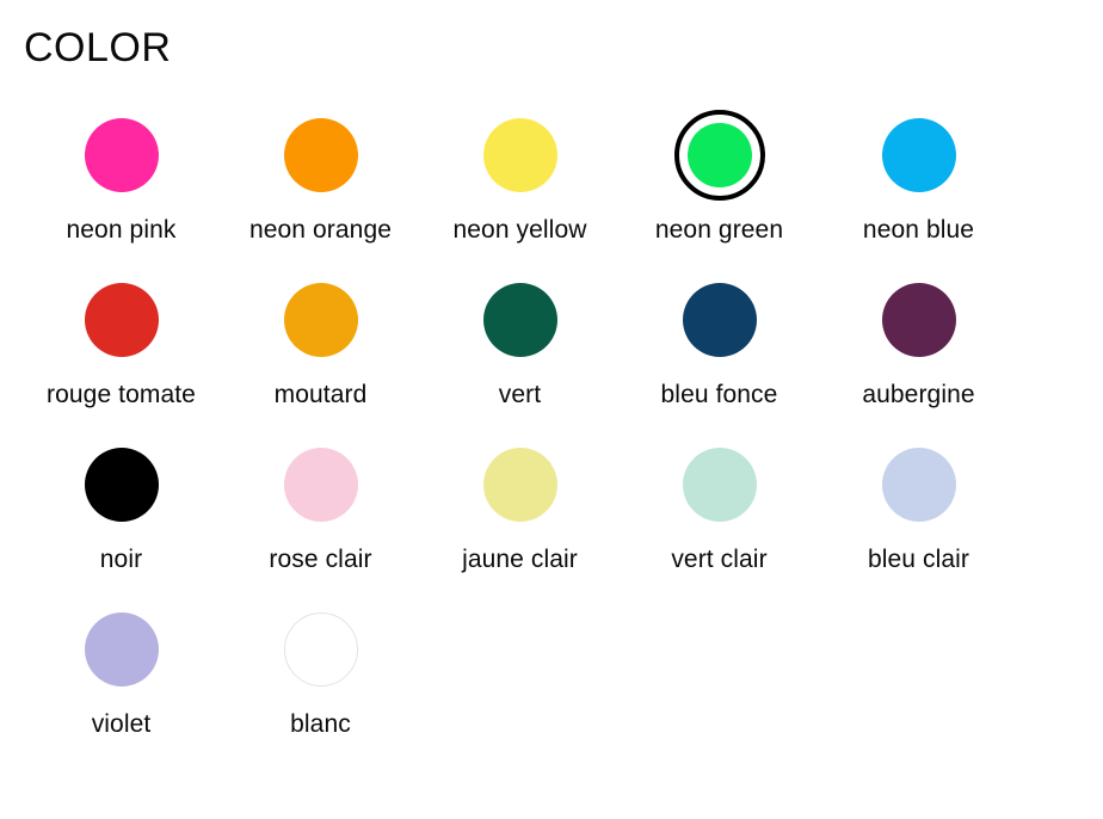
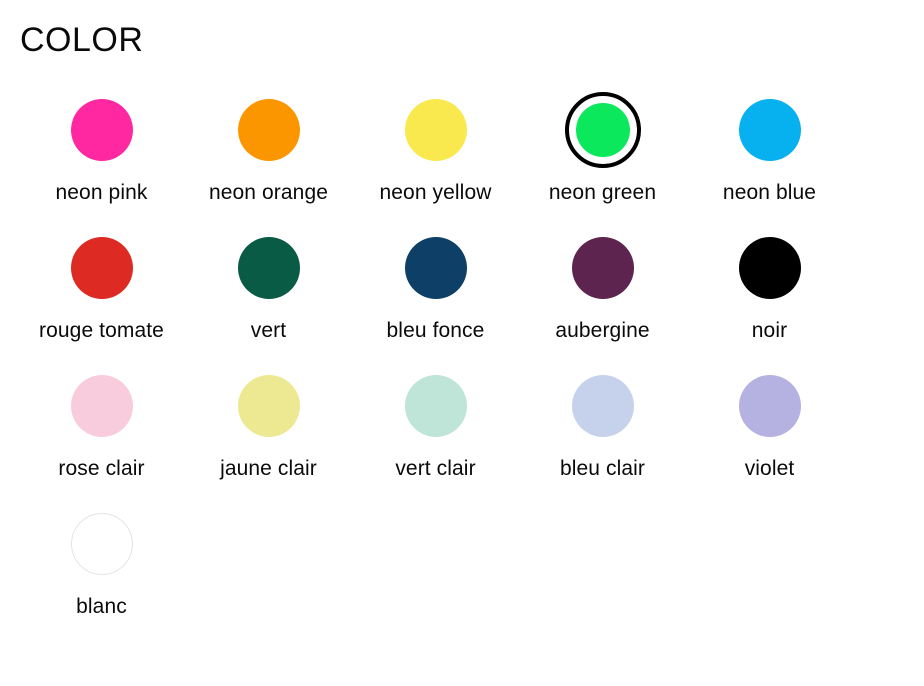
  COLOR
  neon pink
  neon orange
  neon yellow
  neon green
  neon blue
  rouge tomate
- moutard
  vert
  bleu fonce
  aubergine
  noir
  rose clair
  jaune clair
  vert clair
  bleu clair
  violet
  blanc
